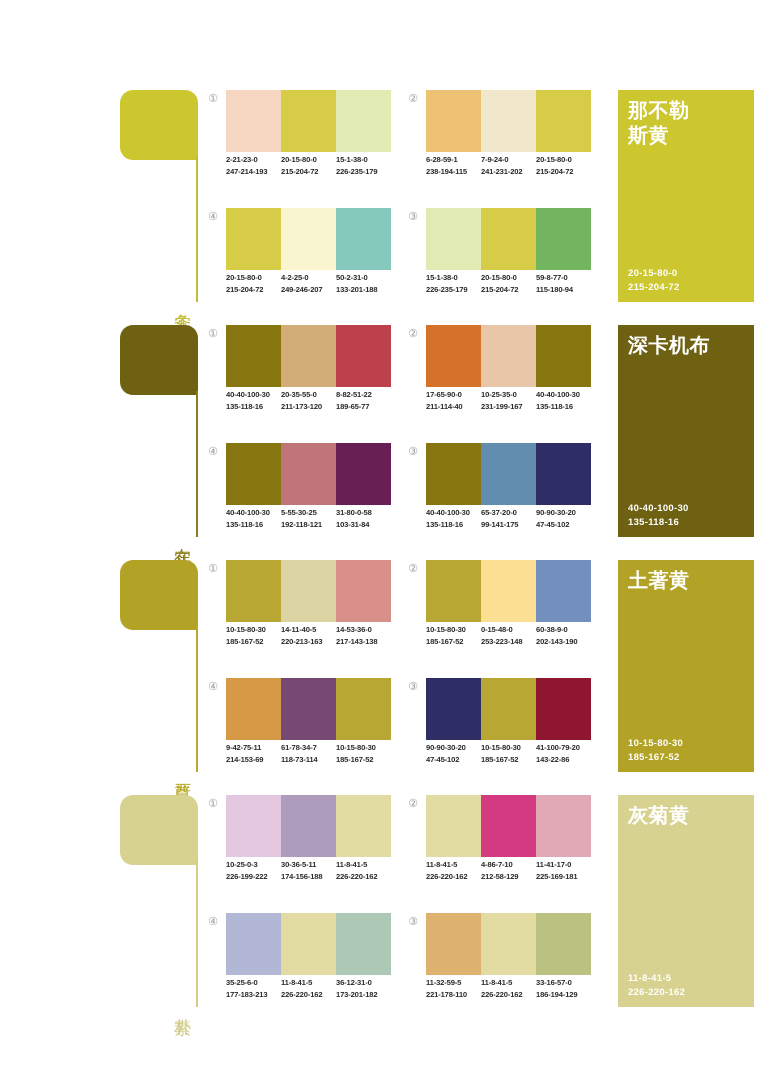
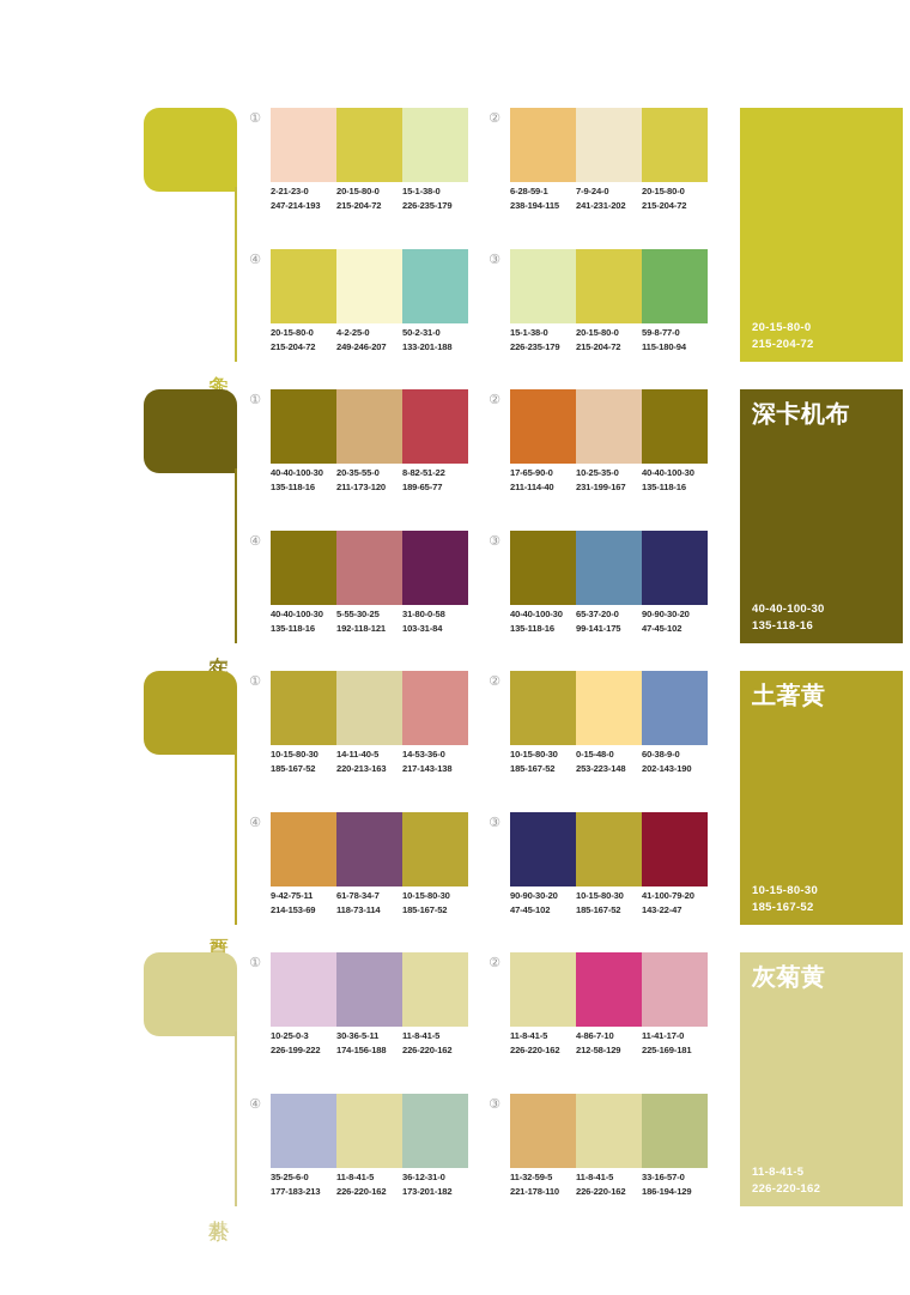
  ①
  2-21-23-0
  247-214-193
  20-15-80-0
  215-204-72
  15-1-38-0
  226-235-179
  ②
  6-28-59-1
  238-194-115
  7-9-24-0
  241-231-202
  20-15-80-0
  215-204-72
  ④
  20-15-80-0
  215-204-72
  4-2-25-0
  249-246-207
  50-2-31-0
  133-201-188
  ③
  15-1-38-0
  226-235-179
  20-15-80-0
  215-204-72
  59-8-77-0
  115-180-94
- 那不勒
- 斯黄
  20-15-80-0
  215-204-72
  ①
  40-40-100-30
  135-118-16
  20-35-55-0
  211-173-120
  8-82-51-22
  189-65-77
  ②
  17-65-90-0
  211-114-40
  10-25-35-0
  231-199-167
  40-40-100-30
  135-118-16
  ④
  40-40-100-30
  135-118-16
  5-55-30-25
  192-118-121
  31-80-0-58
  103-31-84
  ③
  40-40-100-30
  135-118-16
  65-37-20-0
  99-141-175
  90-90-30-20
  47-45-102
  深卡机布
  40-40-100-30
  135-118-16
  ①
  10-15-80-30
  185-167-52
  14-11-40-5
  220-213-163
  14-53-36-0
  217-143-138
  ②
  10-15-80-30
  185-167-52
  0-15-48-0
  253-223-148
  60-38-9-0
  202-143-190
  ④
  9-42-75-11
  214-153-69
  61-78-34-7
  118-73-114
  10-15-80-30
  185-167-52
  ③
  90-90-30-20
  47-45-102
  10-15-80-30
  185-167-52
  41-100-79-20
- 143-22-86
+ 143-22-47
  土著黄
  10-15-80-30
  185-167-52
  ①
  10-25-0-3
  226-199-222
  30-36-5-11
  174-156-188
  11-8-41-5
  226-220-162
  ②
  11-8-41-5
  226-220-162
  4-86-7-10
  212-58-129
  11-41-17-0
  225-169-181
  ④
  35-25-6-0
  177-183-213
  11-8-41-5
  226-220-162
  36-12-31-0
  173-201-182
  ③
  11-32-59-5
  221-178-110
  11-8-41-5
  226-220-162
  33-16-57-0
  186-194-129
  灰菊黄
  11-8-41-5
  226-220-162
